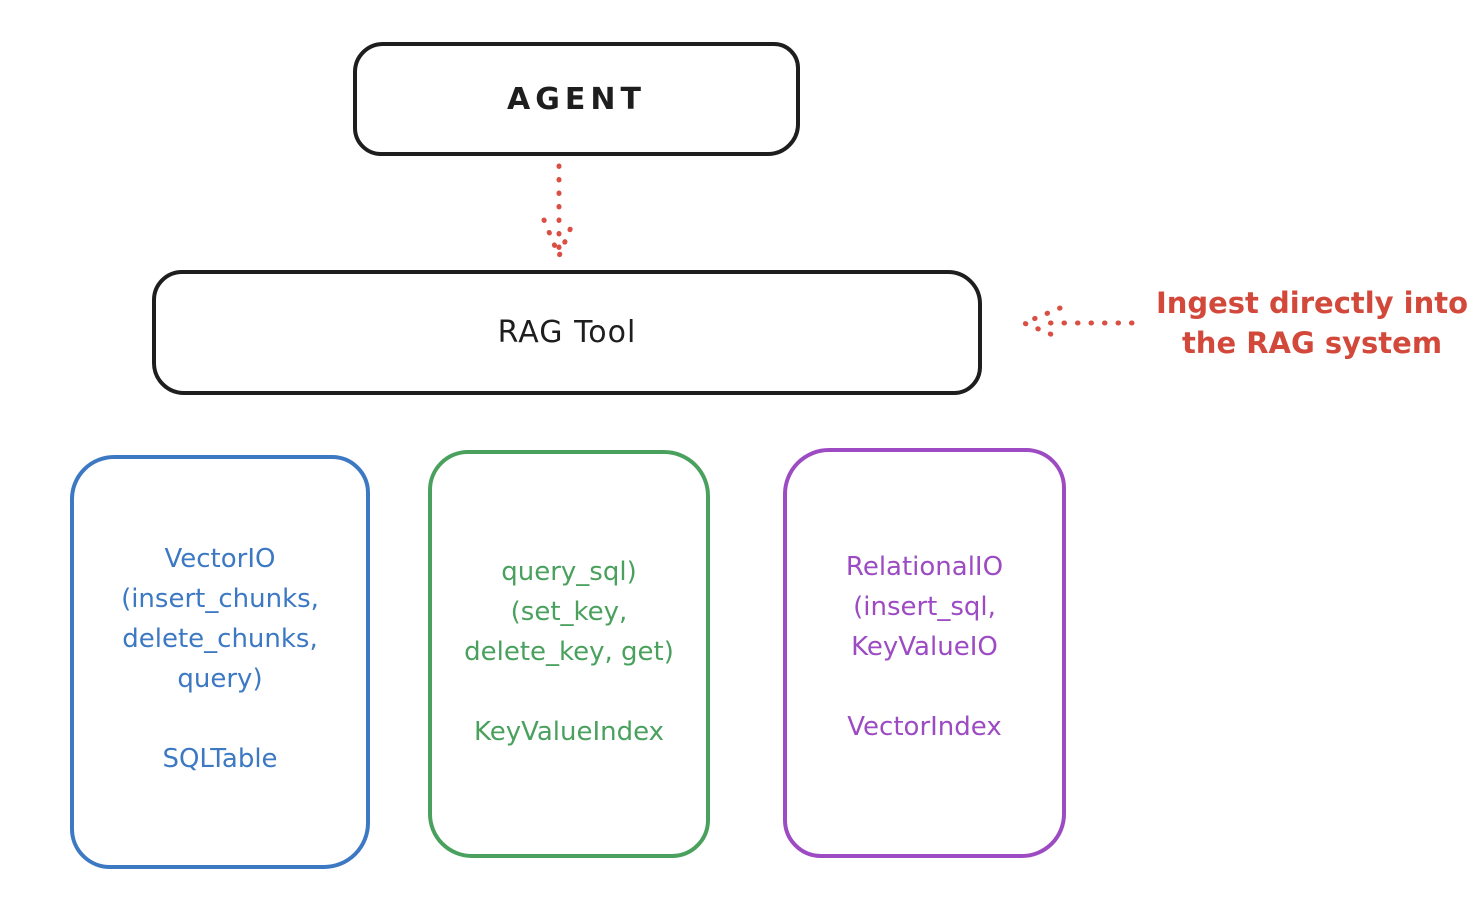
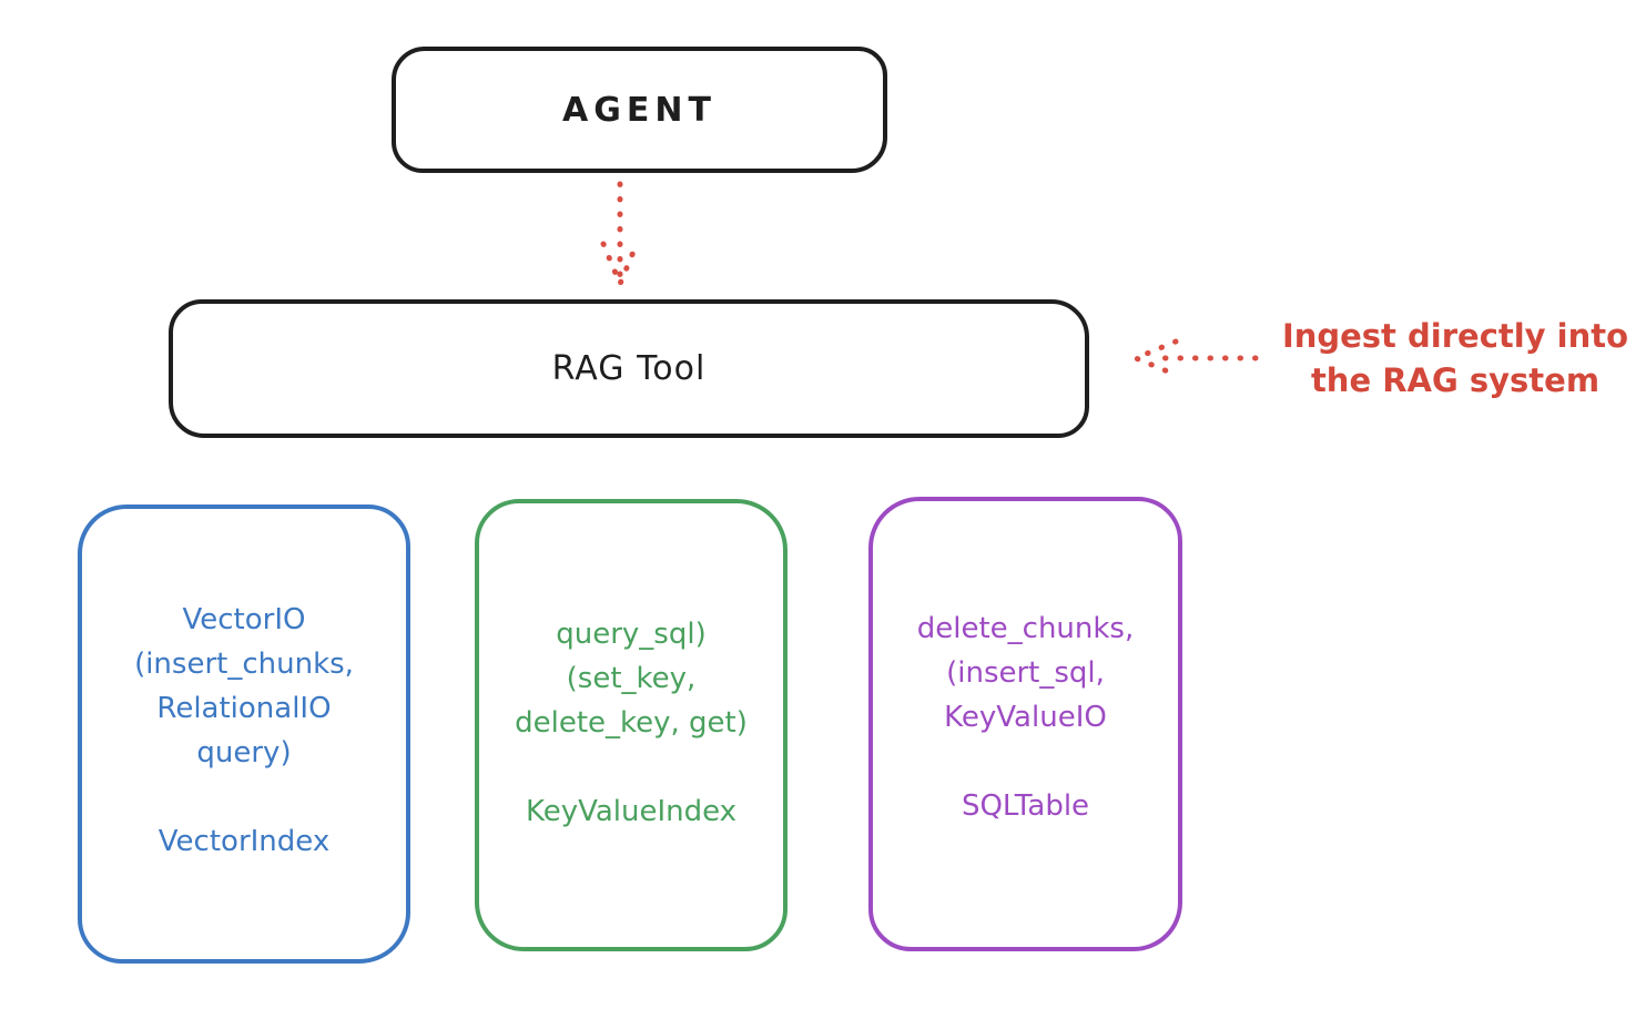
  AGENT
  RAG Tool
  Ingest directly into
  the RAG system
  VectorIO
  (insert_chunks,
- delete_chunks,
+ RelationalIO
  query)
- SQLTable
+ VectorIndex
  query_sql)
  (set_key,
  delete_key, get)
  KeyValueIndex
- RelationalIO
+ delete_chunks,
  (insert_sql,
  KeyValueIO
- VectorIndex
+ SQLTable
